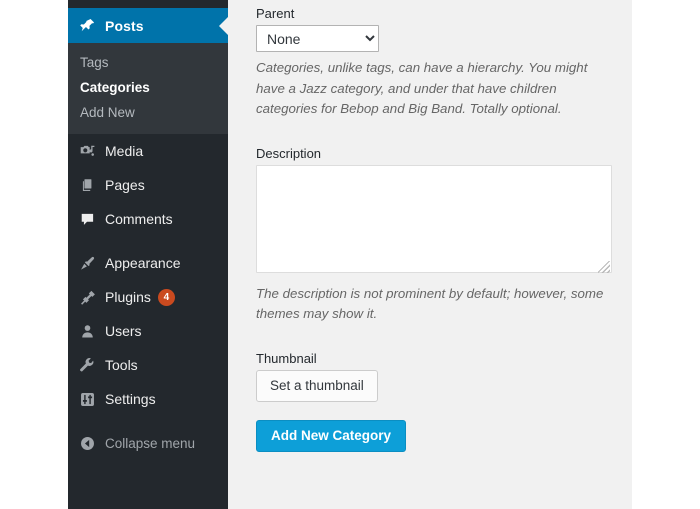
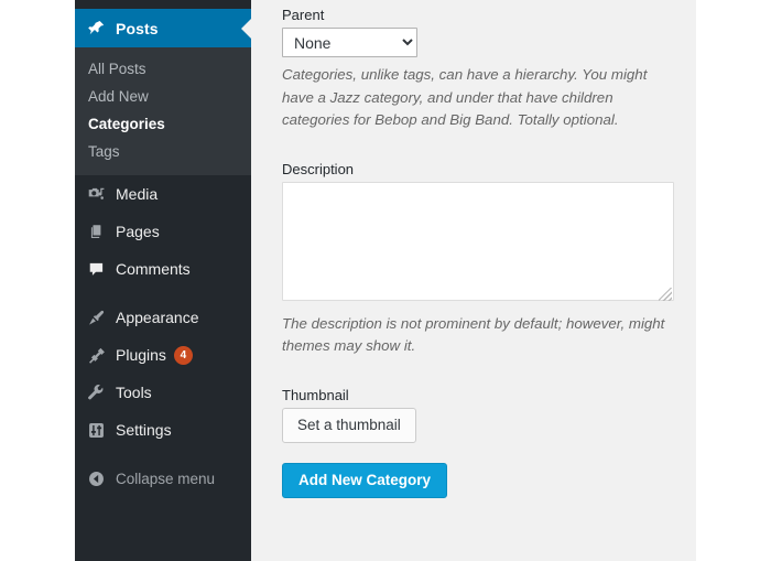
  Posts
+ All Posts
- Tags
+ Add New
  Categories
- Add New
+ Tags
  Media
  Pages
  Comments
  Appearance
  Plugins
  4
- Users
  Tools
  Settings
  Collapse menu
  Parent
  None
  Categories, unlike tags, can have a hierarchy. You might have a Jazz category, and under that have children categories for Bebop and Big Band. Totally optional.
  Description
- The description is not prominent by default; however, some themes may show it.
+ The description is not prominent by default; however, might themes may show it.
  Thumbnail
  Set a thumbnail Add New Category
